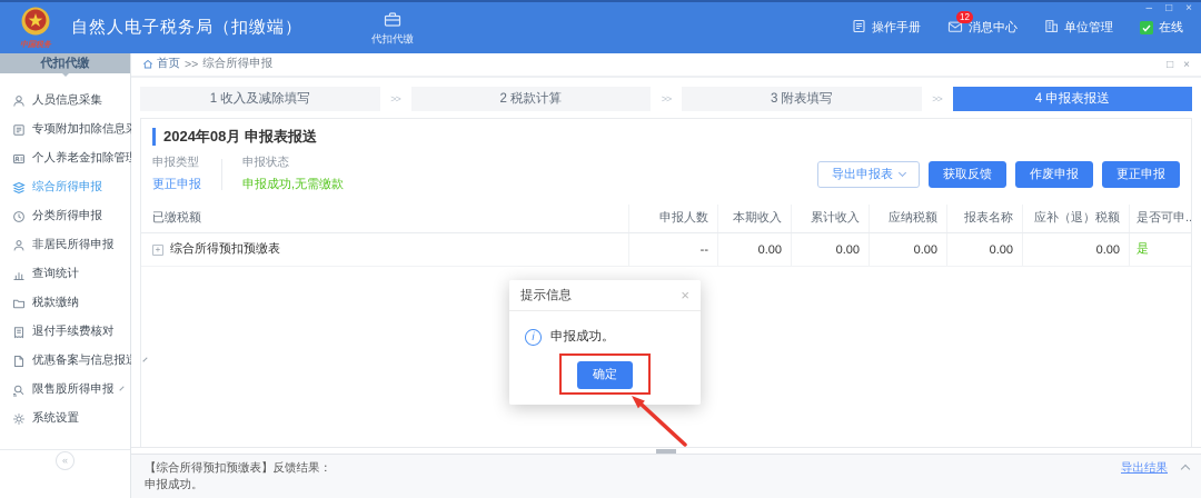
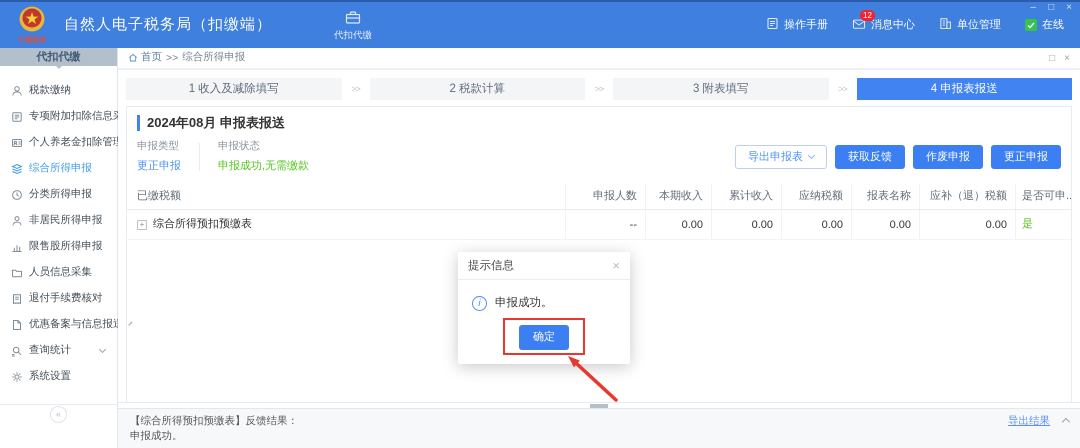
  –
  □
  ×
  自然人电子税务局（扣缴端）
  代扣代缴
  操作手册
  12
  消息中心
  单位管理
  在线
  代扣代缴
- 人员信息采集
+ 税款缴纳
  专项附加扣除信息
  个人养老金扣除管
  综合所得申报
  分类所得申报
  非居民所得申报
- 查询统计
+ 限售股所得申报
- 税款缴纳
+ 人员信息采集
  退付手续费核对
  优惠备案与信息报
- 限售股所得申报
+ 查询统计
  系统设置
  «
  首页
  >>
  综合所得申报
  □
  ×
  1 收入及减除填写
  >>
  2 税款计算
  >>
  3 附表填写
  >>
  4 申报表报送
  2024年08月 申报表报送
  申报类型
  更正申报
  申报状态
  申报成功,无需缴款
  导出申报表
  获取反馈
  作废申报
  更正申报
  已缴税额
  申报人数
  本期收入
  累计收入
  应纳税额
  报表名称
  应补（退）税额
  是否可申..
  +
  综合所得预扣预缴表
  --
  0.00
  0.00
  0.00
  0.00
  0.00
  是
  【综合所得预扣预缴表】反馈结果：
  申报成功。
  导出结果
  提示信息
  ×
  i
  申报成功。
  确定
